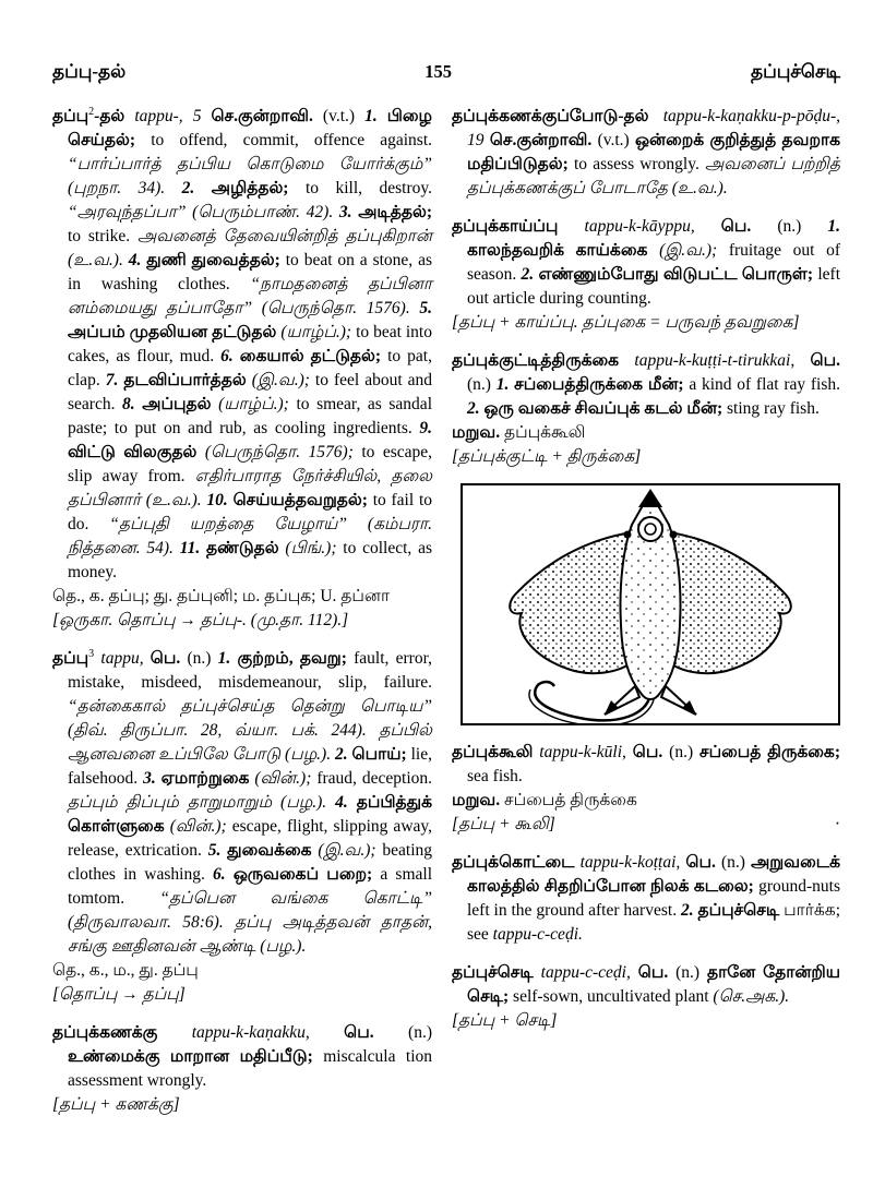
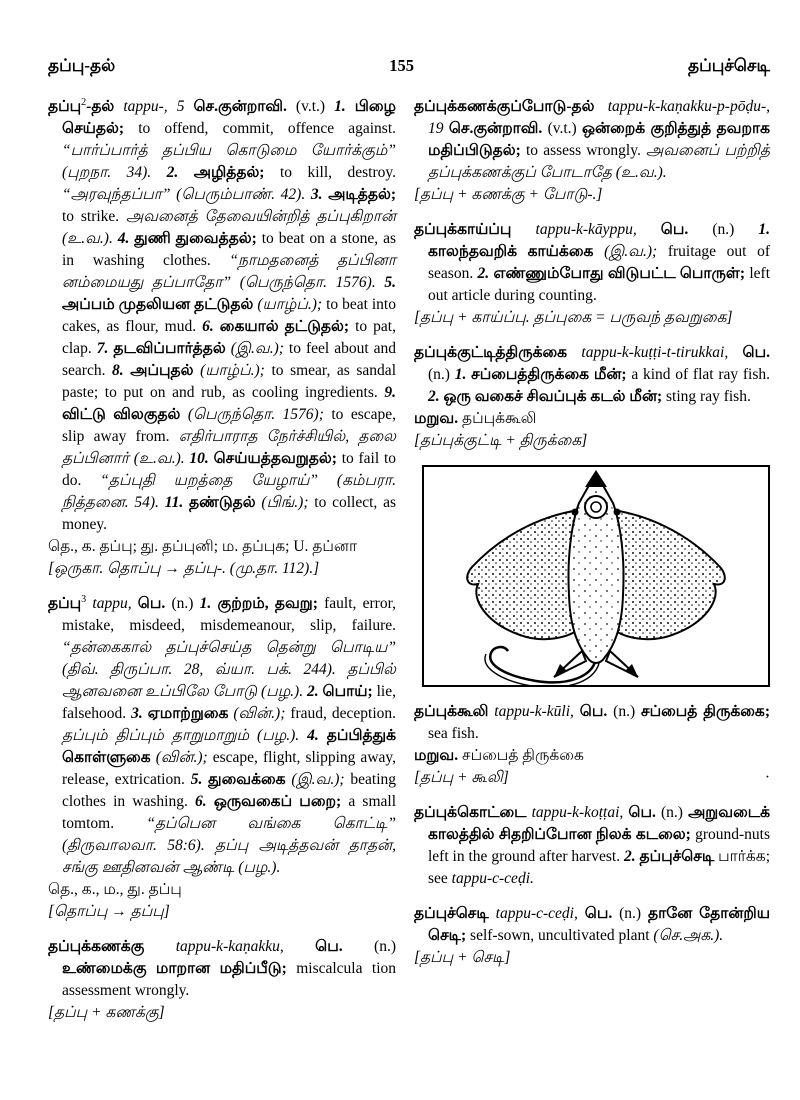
  தப்பு-தல்
  155
  தப்புச்செடி
  தப்பு2-தல் tappu-, 5 செ.குன்றாவி. (v.t.) 1. பிழை செய்தல்; to offend, commit, offence against. “பார்ப்பார்த் தப்பிய கொடுமை யோர்க்கும்” (புறநா. 34). 2. அழித்தல்; to kill, destroy. “அரவுந்தப்பா” (பெரும்பாண். 42). 3. அடித்தல்; to strike. அவனைத் தேவையின்றித் தப்புகிறான் (உ.வ.). 4. துணி துவைத்தல்; to beat on a stone, as in washing clothes. “நாமதனைத் தப்பினா னம்மையது தப்பாதோ” (பெருந்தொ. 1576). 5. அப்பம் முதலியன தட்டுதல் (யாழ்ப்.); to beat into cakes, as flour, mud. 6. கையால் தட்டுதல்; to pat, clap. 7. தடவிப்பார்த்தல் (இ.வ.); to feel about and search. 8. அப்புதல் (யாழ்ப்.); to smear, as sandal paste; to put on and rub, as cooling ingredients. 9. விட்டு விலகுதல் (பெருந்தொ. 1576); to escape, slip away from. எதிர்பாராத நேர்ச்சியில், தலை தப்பினார் (உ.வ.). 10. செய்யத்தவறுதல்; to fail to do. “தப்புதி யறத்தை யேழாய்” (கம்பரா. நித்தனை. 54). 11. தண்டுதல் (பிங்.); to collect, as money.
  தெ., க. தப்பு; து. தப்புனி; ம. தப்புக; U. தப்னா
  [ஒருகா. தொப்பு → தப்பு-. (மு.தா. 112).]
  தப்பு3 tappu, பெ. (n.) 1. குற்றம், தவறு; fault, error, mistake, misdeed, misdemeanour, slip, failure. “தன்கைகால் தப்புச்செய்த தென்று பொடிய” (திவ். திருப்பா. 28, வ்யா. பக். 244). தப்பில் ஆனவனை உப்பிலே போடு (பழ.). 2. பொய்; lie, falsehood. 3. ஏமாற்றுகை (வின்.); fraud, deception. தப்பும் திப்பும் தாறுமாறும் (பழ.). 4. தப்பித்துக் கொள்ளுகை (வின்.); escape, flight, slipping away, release, extrication. 5. துவைக்கை (இ.வ.); beating clothes in washing. 6. ஒருவகைப் பறை; a small tomtom. “தப்பென வங்கை கொட்டி” (திருவாலவா. 58:6). தப்பு அடித்தவன் தாதன், சங்கு ஊதினவன் ஆண்டி (பழ.).
  தெ., க., ம., து. தப்பு
  [தொப்பு → தப்பு]
  தப்புக்கணக்கு tappu-k-kaṇakku, பெ. (n.) உண்மைக்கு மாறான மதிப்பீடு; miscalcula tion assessment wrongly.
  [தப்பு + கணக்கு]
  தப்புக்கணக்குப்போடு-தல் tappu-k-kaṇakku-p-pōḍu-, 19 செ.குன்றாவி. (v.t.) ஒன்றைக் குறித்துத் தவறாக மதிப்பிடுதல்; to assess wrongly. அவனைப் பற்றித் தப்புக்கணக்குப் போடாதே (உ.வ.).
+ [தப்பு + கணக்கு + போடு-.]
  தப்புக்காய்ப்பு tappu-k-kāyppu, பெ. (n.) 1. காலந்தவறிக் காய்க்கை (இ.வ.); fruitage out of season. 2. எண்ணும்போது விடுபட்ட பொருள்; left out article during counting.
  [தப்பு + காய்ப்பு. தப்புகை = பருவந் தவறுகை]
  தப்புக்குட்டித்திருக்கை tappu-k-kuṭṭi-t-tirukkai, பெ. (n.) 1. சப்பைத்திருக்கை மீன்; a kind of flat ray fish. 2. ஒரு வகைச் சிவப்புக் கடல் மீன்; sting ray fish.
  மறுவ. தப்புக்கூலி
  [தப்புக்குட்டி + திருக்கை]
  தப்புக்கூலி tappu-k-kūli, பெ. (n.) சப்பைத் திருக்கை; sea fish.
  மறுவ. சப்பைத் திருக்கை
  ·
  [தப்பு + கூலி]
  தப்புக்கொட்டை tappu-k-koṭṭai, பெ. (n.) அறுவடைக் காலத்தில் சிதறிப்போன நிலக் கடலை; ground-nuts left in the ground after harvest. 2. தப்புச்செடி பார்க்க; see tappu-c-ceḍi.
  தப்புச்செடி tappu-c-ceḍi, பெ. (n.) தானே தோன்றிய செடி; self-sown, uncultivated plant (செ.அக.).
  [தப்பு + செடி]
